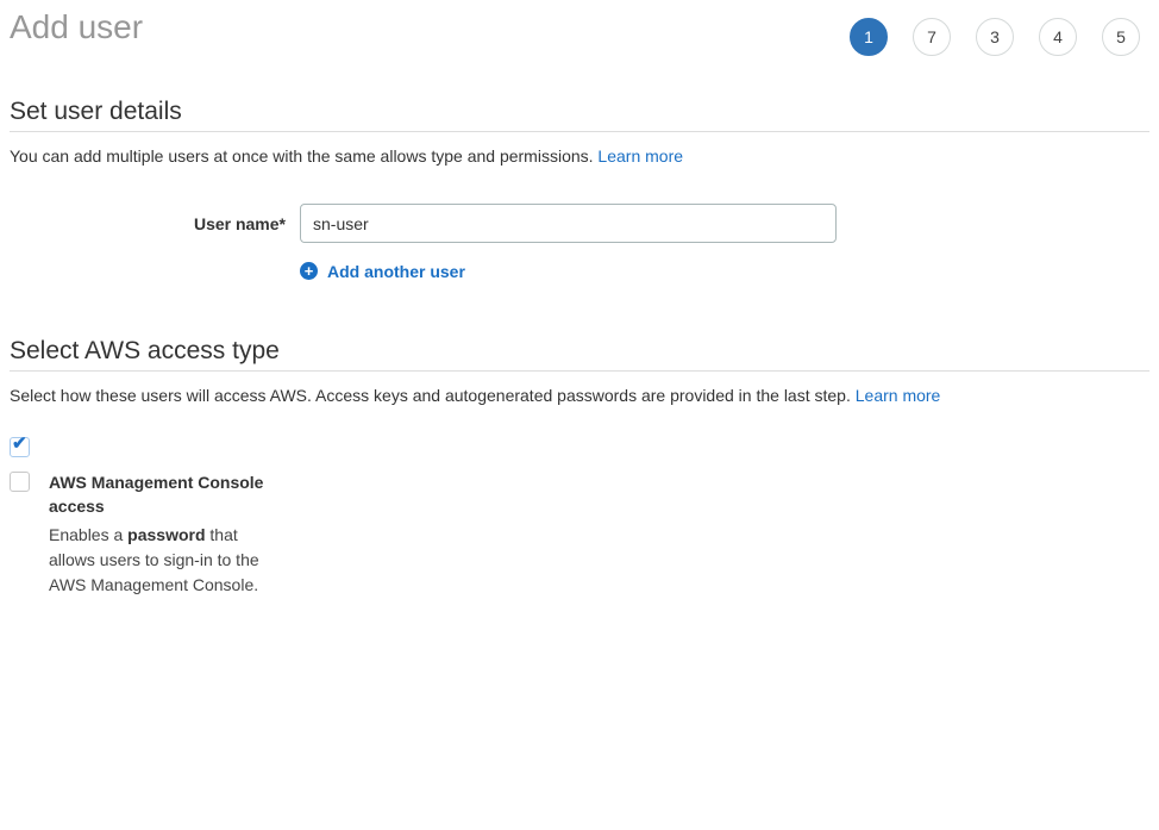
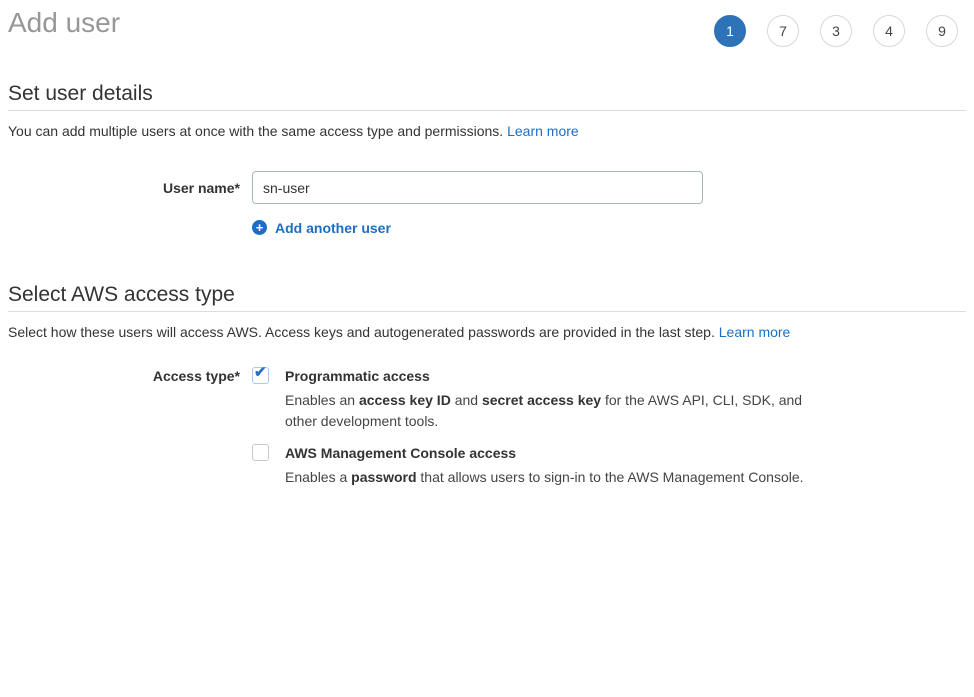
  Add user
  1
  7
  3
  4
- 5
+ 9
  Set user details
- You can add multiple users at once with the same allows type and permissions. Learn more
+ You can add multiple users at once with the same access type and permissions. Learn more
  User name*
  sn-user
  +
  Add another user
  Select AWS access type
  Select how these users will access AWS. Access keys and autogenerated passwords are provided in the last step. Learn more
+ Access type*
  ✔
+ Programmatic access
+ Enables an access key ID and secret access key for the AWS API, CLI, SDK, and other development tools.
  AWS Management Console access
  Enables a password that allows users to sign-in to the AWS Management Console.
